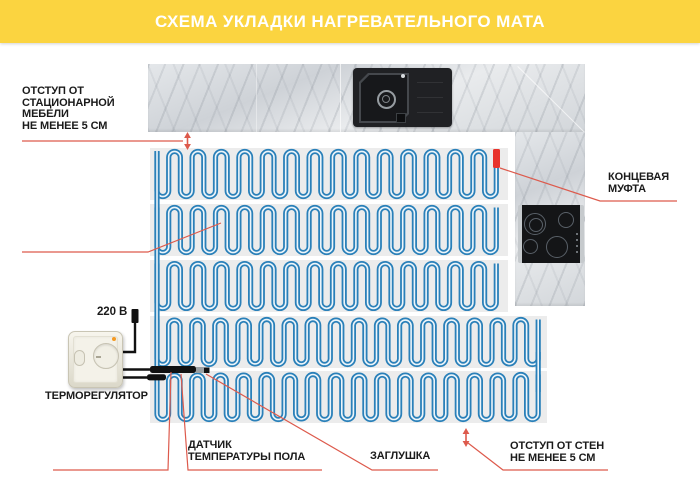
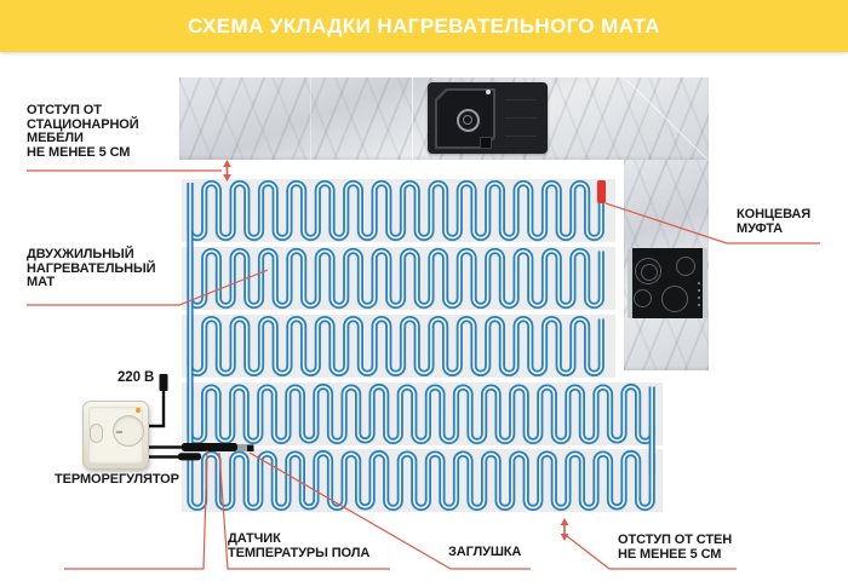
  СХЕМА УКЛАДКИ НАГРЕВАТЕЛЬНОГО МАТА
  ОТСТУП ОТ
  СТАЦИОНАРНОЙ
  МЕБЕЛИ
  НЕ МЕНЕЕ 5 СМ
+ ДВУХЖИЛЬНЫЙ
+ НАГРЕВАТЕЛЬНЫЙ
+ МАТ
  КОНЦЕВАЯ
  МУФТА
  220 В
  ТЕРМОРЕГУЛЯТОР
  ДАТЧИК
  ТЕМПЕРАТУРЫ ПОЛА
  ЗАГЛУШКА
  ОТСТУП ОТ СТЕН
  НЕ МЕНЕЕ 5 СМ
